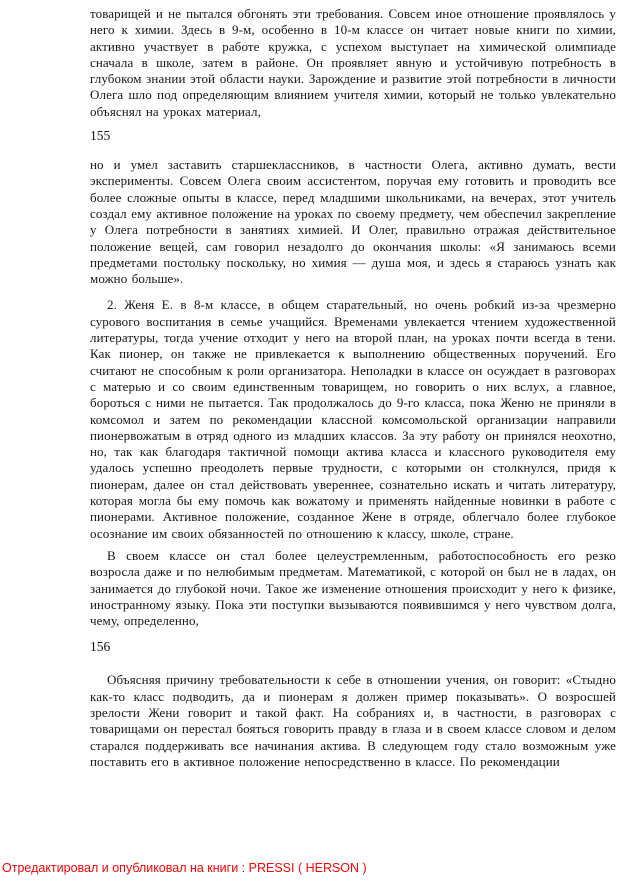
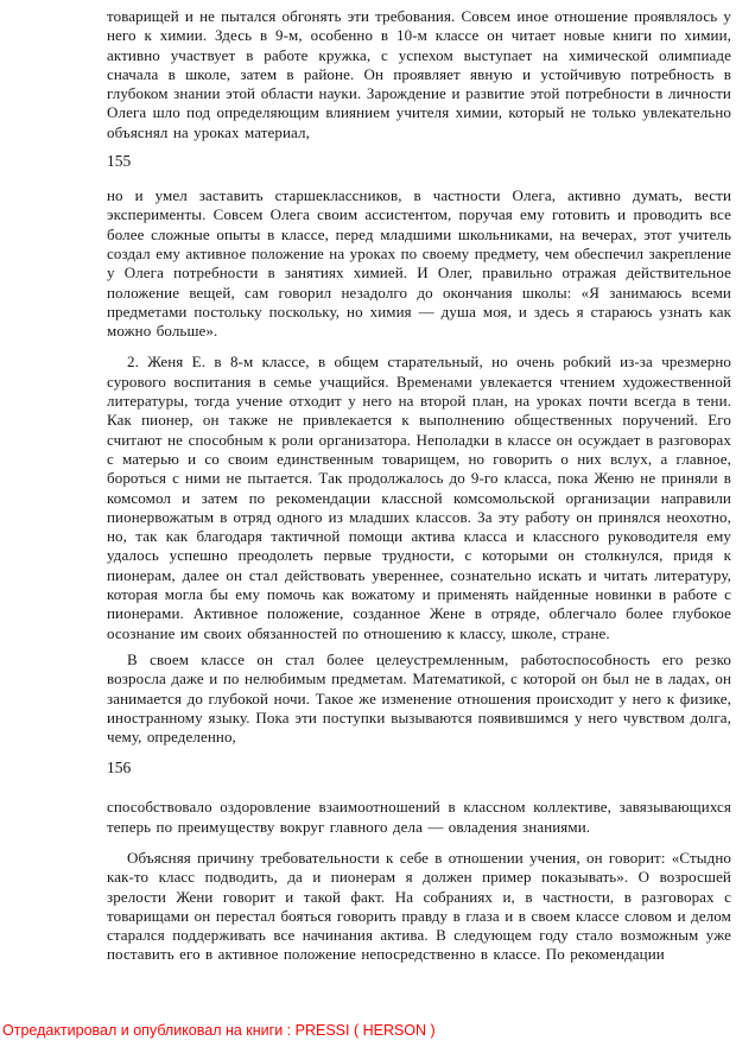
  товарищей и не пытался обгонять эти требования. Совсем иное отношение проявлялось у него к химии. Здесь в 9-м, особенно в 10-м классе он читает новые книги по химии, активно участвует в работе кружка, с успехом выступает на химической олимпиаде сначала в школе, затем в районе. Он проявляет явную и устойчивую потребность в глубоком знании этой области науки. Зарождение и развитие этой потребности в личности Олега шло под определяющим влиянием учителя химии, который не только увлекательно объяснял на уроках материал,
  155
  но и умел заставить старшеклассников, в частности Олега, активно думать, вести эксперименты. Совсем Олега своим ассистентом, поручая ему готовить и проводить все более сложные опыты в классе, перед младшими школьниками, на вечерах, этот учитель создал ему активное положение на уроках по своему предмету, чем обеспечил закрепление у Олега потребности в занятиях химией. И Олег, правильно отражая действительное положение вещей, сам говорил незадолго до окончания школы: «Я занимаюсь всеми предметами постольку поскольку, но химия — душа моя, и здесь я стараюсь узнать как можно больше».
  2. Женя Е. в 8-м классе, в общем старательный, но очень робкий из-за чрезмерно сурового воспитания в семье учащийся. Временами увлекается чтением художественной литературы, тогда учение отходит у него на второй план, на уроках почти всегда в тени. Как пионер, он также не привлекается к выполнению общественных поручений. Его считают не способным к роли организатора. Неполадки в классе он осуждает в разговорах с матерью и со своим единственным товарищем, но говорить о них вслух, а главное, бороться с ними не пытается. Так продолжалось до 9-го класса, пока Женю не приняли в комсомол и затем по рекомендации классной комсомольской организации направили пионервожатым в отряд одного из младших классов. За эту работу он принялся неохотно, но, так как благодаря тактичной помощи актива класса и классного руководителя ему удалось успешно преодолеть первые трудности, с которыми он столкнулся, придя к пионерам, далее он стал действовать увереннее, сознательно искать и читать литературу, которая могла бы ему помочь как вожатому и применять найденные новинки в работе с пионерами. Активное положение, созданное Жене в отряде, облегчало более глубокое осознание им своих обязанностей по отношению к классу, школе, стране.
  В своем классе он стал более целеустремленным, работоспособность его резко возросла даже и по нелюбимым предметам. Математикой, с которой он был не в ладах, он занимается до глубокой ночи. Такое же изменение отношения происходит у него к физике, иностранному языку. Пока эти поступки вызываются появившимся у него чувством долга, чему, определенно,
  156
+ способствовало оздоровление взаимоотношений в классном коллективе, завязывающихся теперь по преимуществу вокруг главного дела — овладения знаниями.
  Объясняя причину требовательности к себе в отношении учения, он говорит: «Стыдно как-то класс подводить, да и пионерам я должен пример показывать». О возросшей зрелости Жени говорит и такой факт. На собраниях и, в частности, в разговорах с товарищами он перестал бояться говорить правду в глаза и в своем классе словом и делом старался поддерживать все начинания актива. В следующем году стало возможным уже поставить его в активное положение непосредственно в классе. По рекомендации
  Отредактировал и опубликовал на книги : PRESSI ( HERSON )
